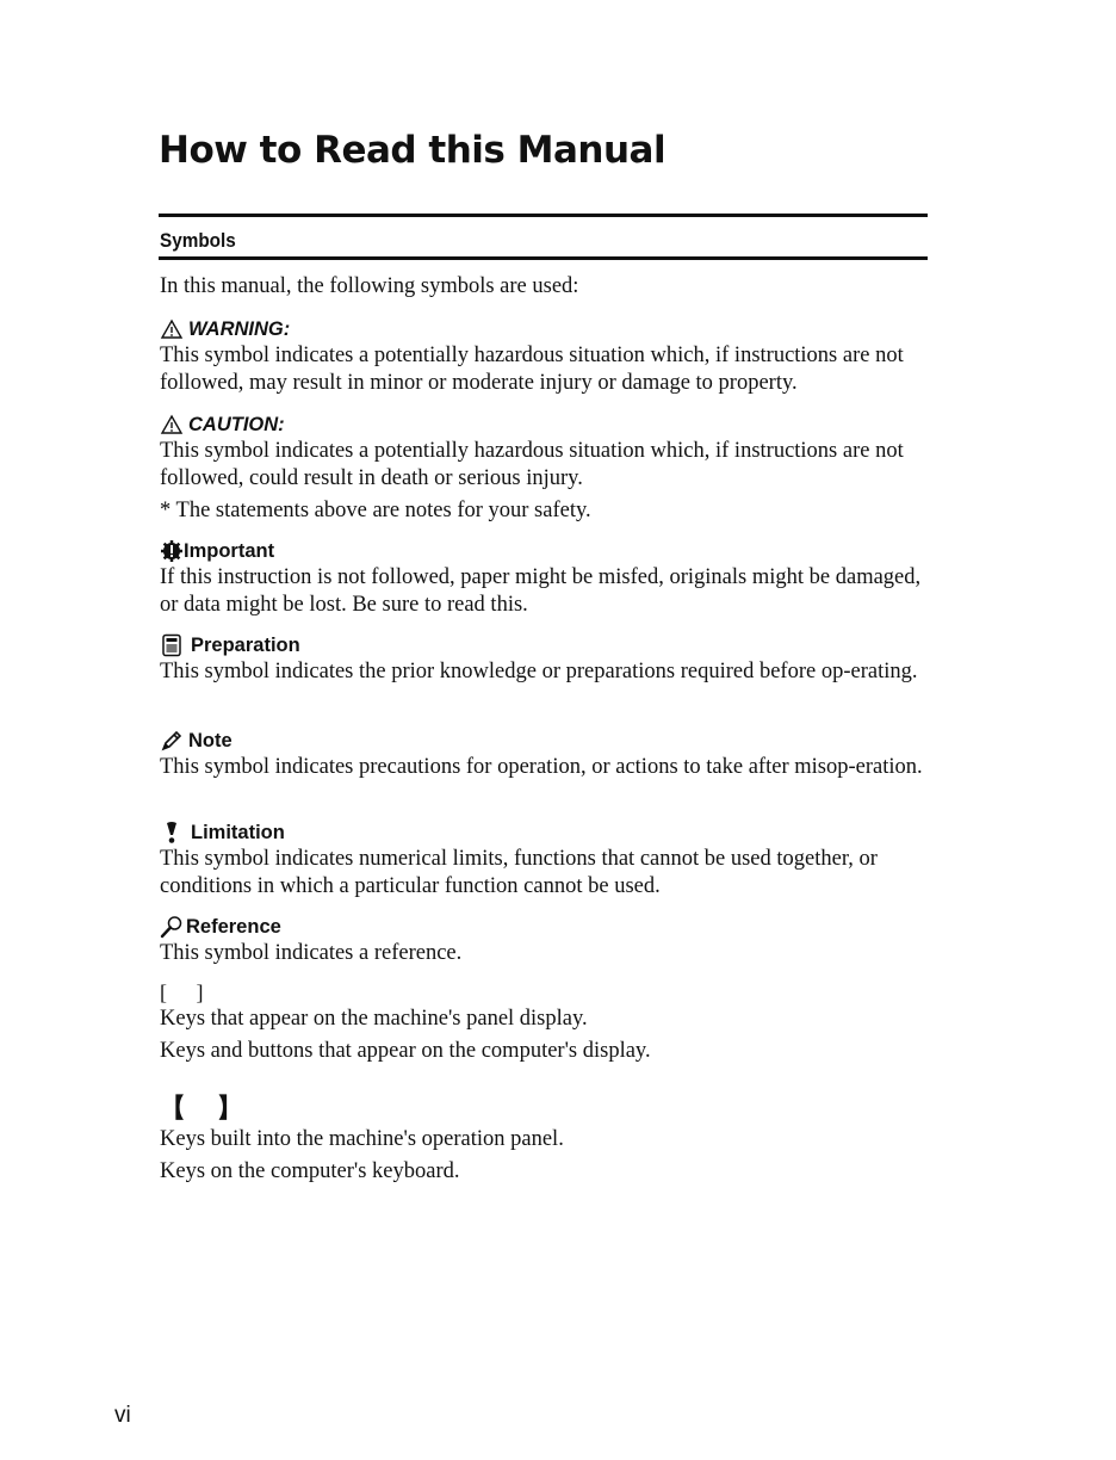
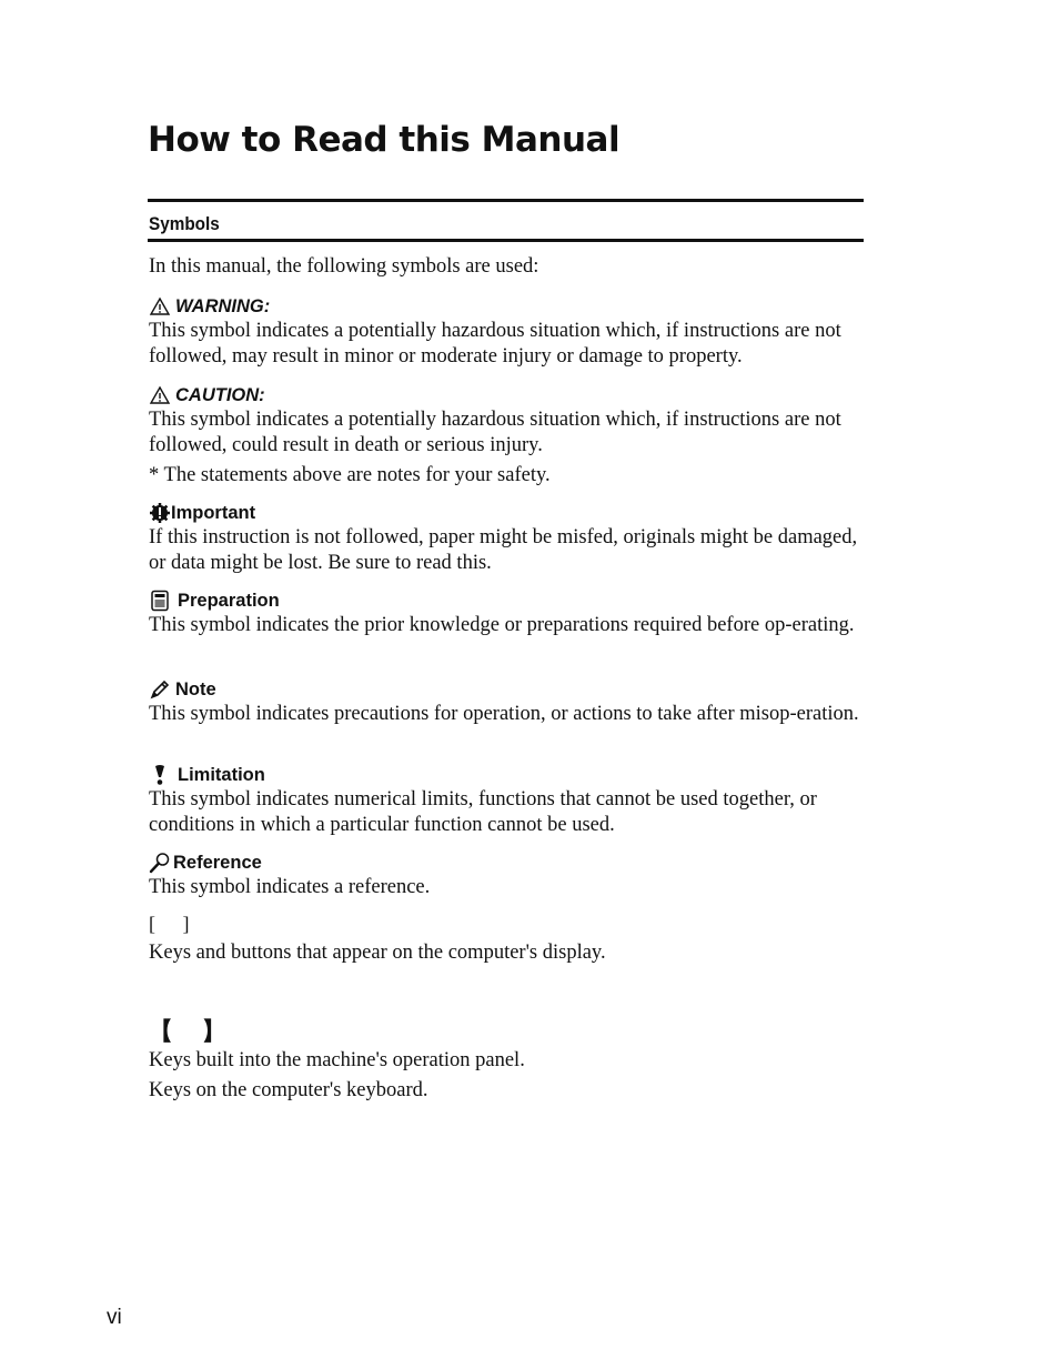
  How to Read this Manual
  Symbols
  In this manual, the following symbols are used:
  WARNING:
  This symbol indicates a potentially hazardous situation which, if instructions are not followed, may result in minor or moderate injury or damage to property.
  CAUTION:
  This symbol indicates a potentially hazardous situation which, if instructions are not followed, could result in death or serious injury.
  * The statements above are notes for your safety.
  Important
  If this instruction is not followed, paper might be misfed, originals might be damaged, or data might be lost. Be sure to read this.
  Preparation
  This symbol indicates the prior knowledge or preparations required before op-erating.
  Note
  This symbol indicates precautions for operation, or actions to take after misop-eration.
  Limitation
  This symbol indicates numerical limits, functions that cannot be used together, or conditions in which a particular function cannot be used.
  Reference
  This symbol indicates a reference.
  [ ]
- Keys that appear on the machine's panel display.
  Keys and buttons that appear on the computer's display.
  【 】
  Keys built into the machine's operation panel.
  Keys on the computer's keyboard.
  vi
